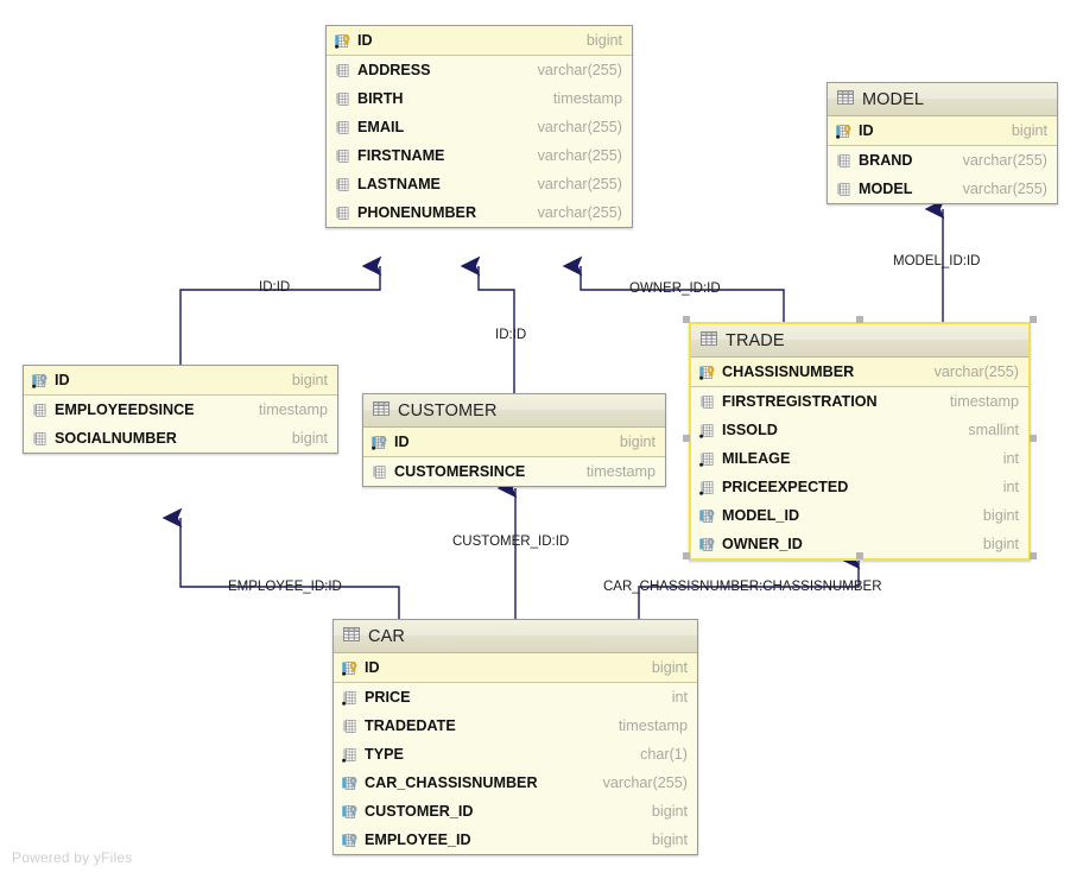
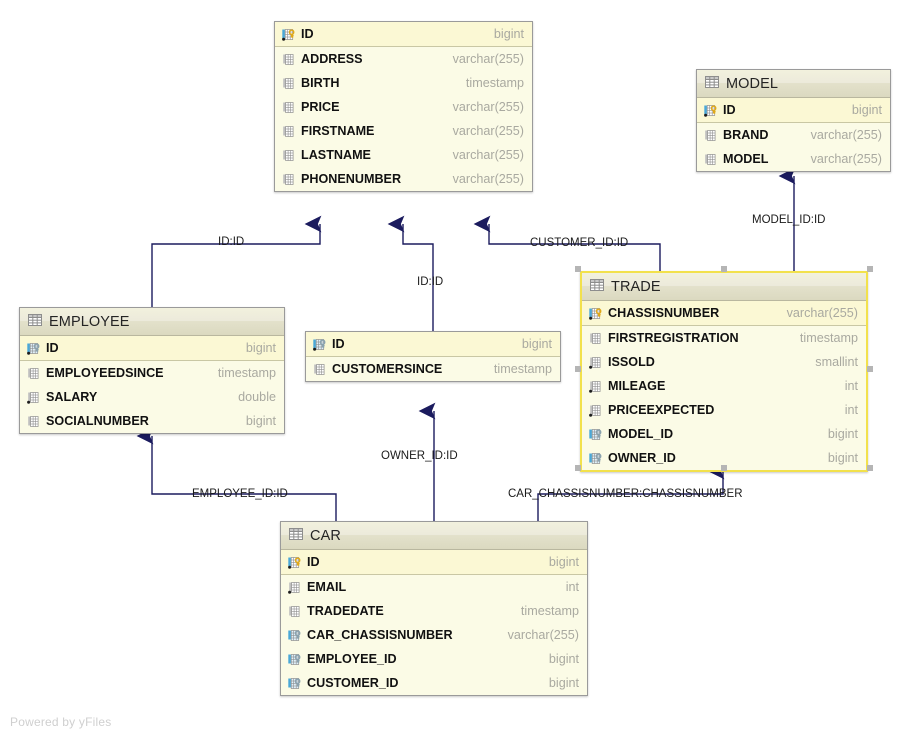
  ID
  bigint
  ADDRESS
  varchar(255)
  BIRTH
  timestamp
- EMAIL
+ PRICE
  varchar(255)
  FIRSTNAME
  varchar(255)
  LASTNAME
  varchar(255)
  PHONENUMBER
  varchar(255)
  MODEL
  ID
  bigint
  BRAND
  varchar(255)
  MODEL
  varchar(255)
+ EMPLOYEE
  ID
  bigint
  EMPLOYEEDSINCE
  timestamp
+ SALARY
+ double
  SOCIALNUMBER
  bigint
- CUSTOMER
  ID
  bigint
  CUSTOMERSINCE
  timestamp
  TRADE
  CHASSISNUMBER
  varchar(255)
  FIRSTREGISTRATION
  timestamp
  ISSOLD
  smallint
  MILEAGE
  int
  PRICEEXPECTED
  int
  MODEL_ID
  bigint
  OWNER_ID
  bigint
  CAR
  ID
  bigint
- PRICE
+ EMAIL
  int
  TRADEDATE
  timestamp
- TYPE
- char(1)
  CAR_CHASSISNUMBER
  varchar(255)
- CUSTOMER_ID
+ EMPLOYEE_ID
  bigint
- EMPLOYEE_ID
+ CUSTOMER_ID
  bigint
  ID:ID
  ID:ID
- OWNER_ID:ID
+ CUSTOMER_ID:ID
  MODEL_ID:ID
  EMPLOYEE_ID:ID
- CUSTOMER_ID:ID
+ OWNER_ID:ID
  CAR_CHASSISNUMBER:CHASSISNUMBER
  Powered by yFiles
